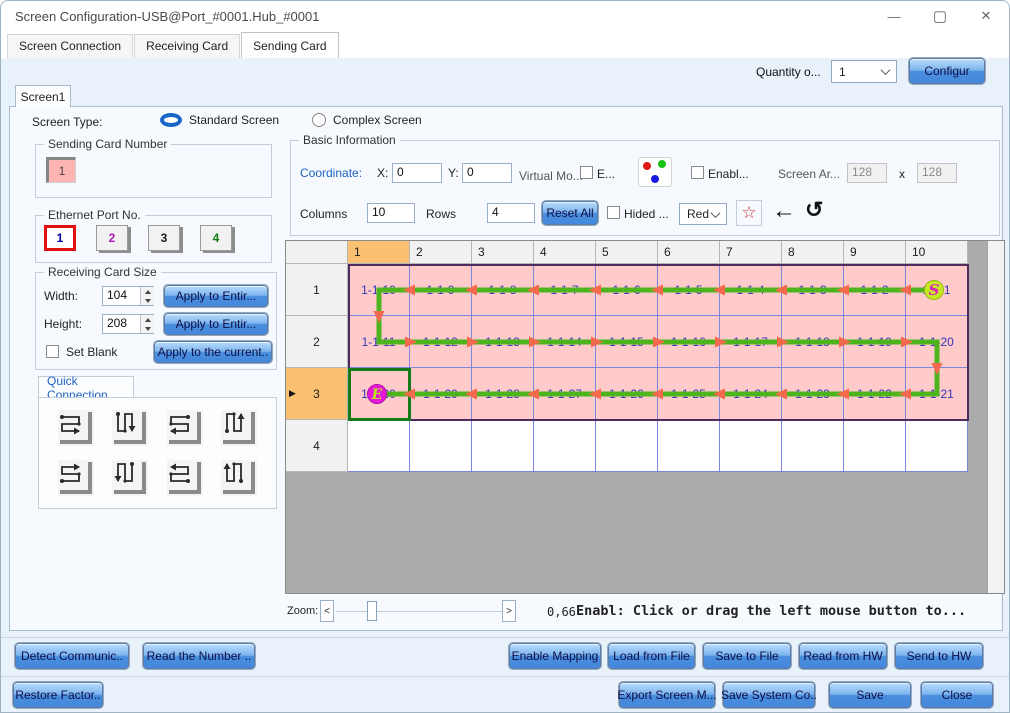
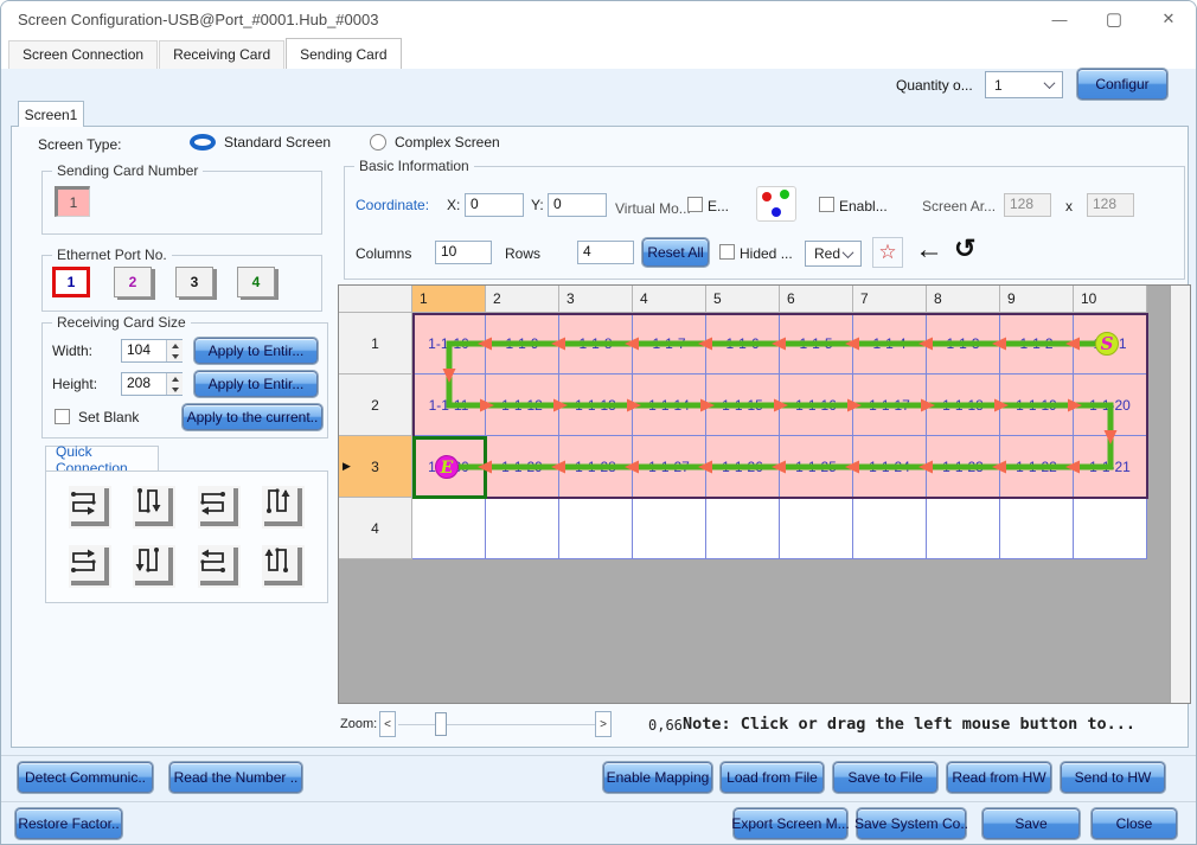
- Screen Configuration-USB@Port_#0001.Hub_#0001
+ Screen Configuration-USB@Port_#0001.Hub_#0003
  —
  ▢
  ✕
  Screen Connection
  Receiving Card
  Sending Card
  Quantity o...
  1
  Configur
  Screen1
  Screen Type:
  Standard Screen
  Complex Screen
  Sending Card Number
  1
  Ethernet Port No.
  1
  2
  3
  4
  Receiving Card Size
  Width:
  104
  Apply to Entir...
  Height:
  208
  Apply to Entir...
  Set Blank
  Apply to the current..
  Quick Connection
  Basic Information
  Coordinate:
  X:
  0
  Y:
  0
  Virtual Mo..
  E...
  Enabl...
  Screen Ar...
  128
  x
  128
  Columns
  10
  Rows
  4
  Reset All
  Hided ...
  Red
  ☆
  ←
  ↺
  1
  2
  3
  4
  5
  6
  7
  8
  9
  10
  1
  2
  ▶
  3
  4
  S
  E
  Zoom:
  <
  >
  0,66
- Enabl: Click or drag the left mouse button to...
+ Note: Click or drag the left mouse button to...
  Detect Communic..
  Read the Number ..
  Enable Mapping
  Load from File
  Save to File
  Read from HW
  Send to HW
  Restore Factor..
  Export Screen M...
  Save System Co..
  Save
  Close
